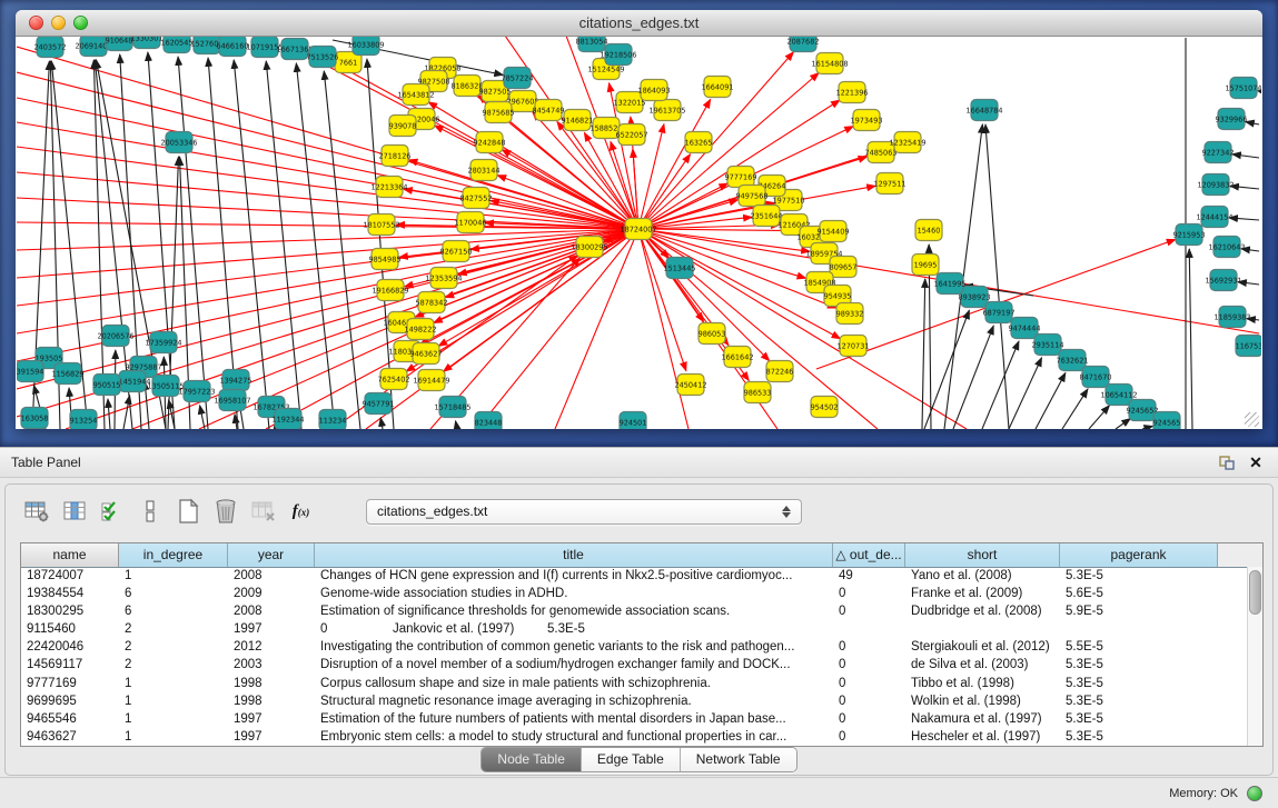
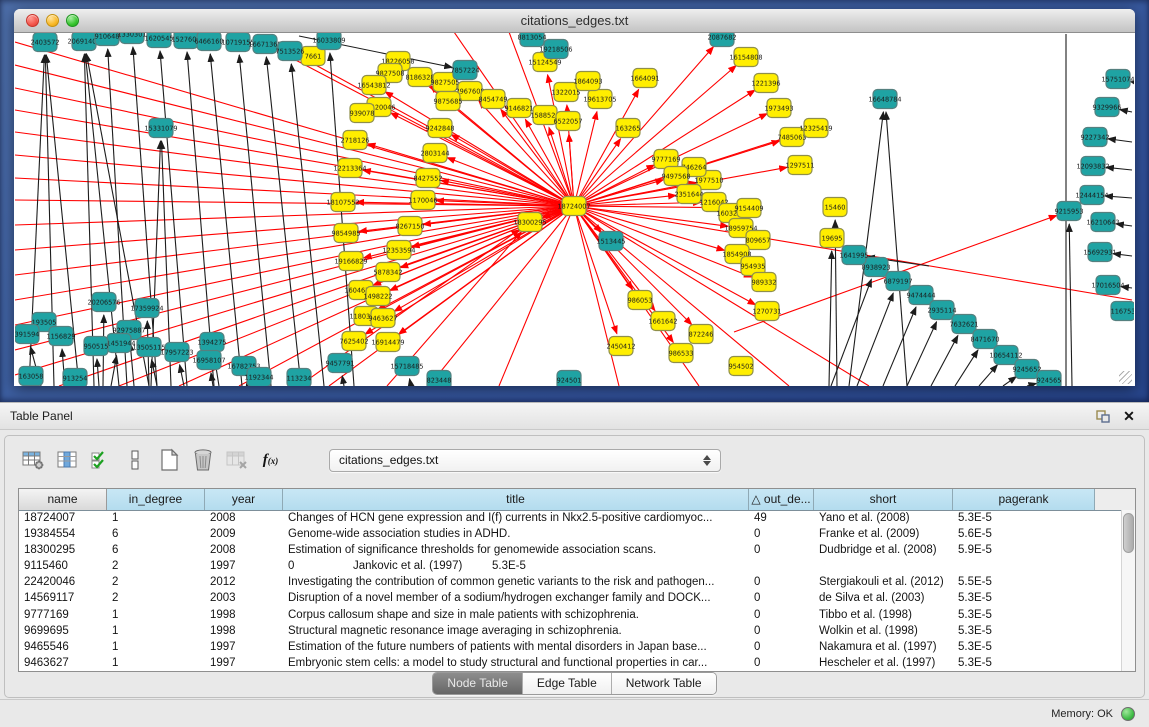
  citations_edges.txt
  18724007
  18226058
  9827508
  818632
  9827505
  16543812
  296760
  9875685
  939078
  8454749
  9146821
  158852
  6522057
  9242848
  2718126
  2803144
  12213364
  8427552
  18107552
  1170046
  8267150
  9854985
  12353594
  19166829
  5878342
  1498222
  9463627
  7625402
  16914479
  15124549
  1664091
  19613705
  1221396
  16154808
  1973493
  7485063
  1322015
  1864093
  163265
  1977510
  12325419
  9777169
  46264
  9497568
  2351644
  18300295
  1216042
  16032
  9154409
  18959754
  809657
  1854908
  954935
  989332
  1270731
  954502
  986053
  1661642
  872246
  2450412
  986533
  15460
  19695
  1297511
  7661
  2403572
  2069140
  910648
  1620545
  152760
  6466160
  1071915
  1667136
  7513526
  16033809
  8813054
  19218506
  7857224
  2087682
- 20053346
+ 15331079
  20206576
  17359924
  193505
  391594
  1156829
  1394275
  92975887
  1451944
  13505115
  17957223
  16958107
  16782753
  9457791
  15718485
  1192344
  950515
  163058
  913254
  1513445
  113234
  823448
  924501
  8938923
  6879197
  9474444
  2935114
  7632621
  8471670
  10654112
  9245652
  924565
  16648784
  15751074
  9329966
  9227342
  12093832
  12444154
  9215953
  16210643
  15692931
- 11859383
+ 17016504
  116753
  1641995
  Table Panel
  ✕
  f(x)
  citations_edges.txt
  name
  in_degree
  year
  title
  △ out_de...
  short
  pagerank
  18724007
  1
  2008
  Changes of HCN gene expression and I(f) currents in Nkx2.5-positive cardiomyoc...
  49
  Yano et al. (2008)
  5.3E-5
  19384554
  6
  2009
  Genome-wide association studies in ADHD.
  0
  Franke et al. (2009)
  5.6E-5
  18300295
  6
  2008
  Estimation of significance thresholds for genomewide association scans.
  0
  Dudbridge et al. (2008)
  5.9E-5
  9115460
  2
  1997
  0
  Jankovic et al. (1997)
  5.3E-5
  22420046
  2
  2012
  Investigating the contribution of common genetic variants to the risk and pathogen...
  0
  Stergiakouli et al. (2012)
  5.5E-5
  14569117
  2
  2003
  Disruption of a novel member of a sodium/hydrogen exchanger family and DOCK...
  0
  de Silva et al. (2003)
  5.3E-5
  9777169
  1
  1998
  Corpus callosum shape and size in male patients with schizophrenia.
  0
  Tibbo et al. (1998)
  5.3E-5
  9699695
  1
  1998
  Structural magnetic resonance image averaging in schizophrenia.
  0
  Wolkin et al. (1998)
  5.3E-5
  9465546
  1
  1997
  Estimation of the future numbers of patients with mental disorders in Japan base...
  0
  Nakamura et al. (1997)
  5.3E-5
  9463627
  1
  1997
  Embryonic stem cells: a model to study structural and functional properties in car...
  0
  Hescheler et al. (1997)
  5.3E-5
  Node Table
  Edge Table
  Network Table
  Memory: OK
